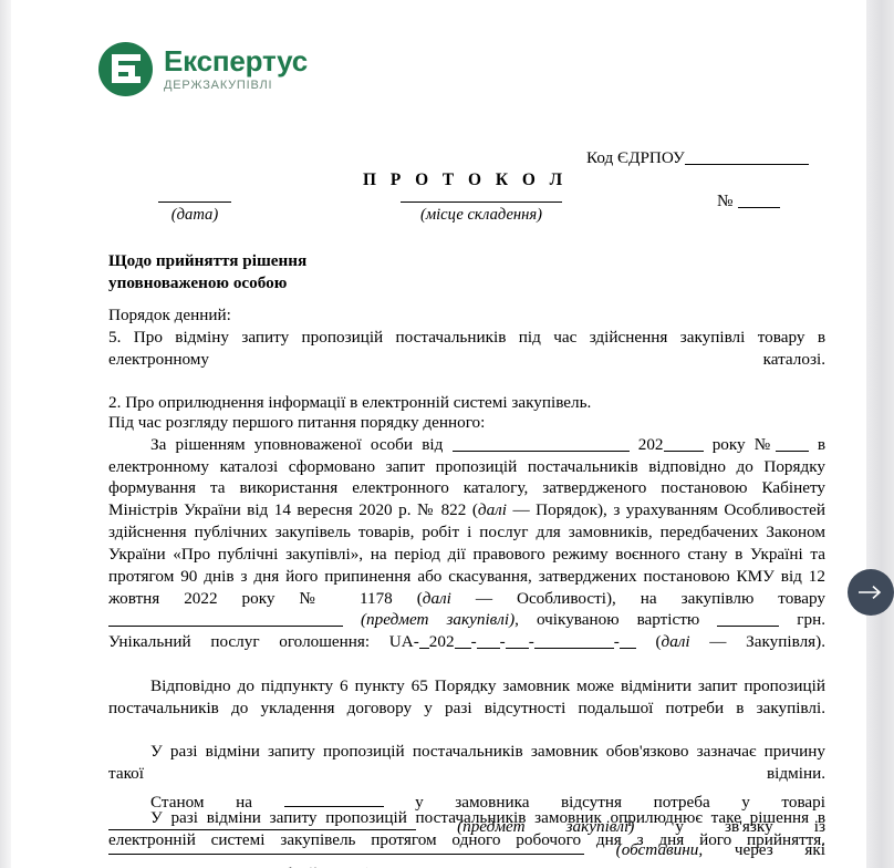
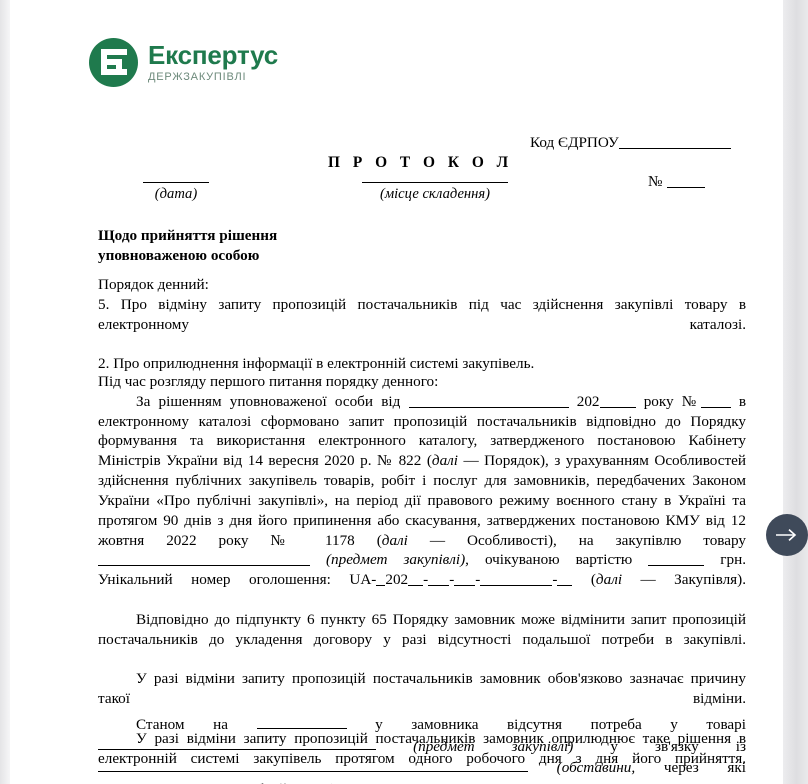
  Експертус
  ДЕРЖЗАКУПІВЛІ
  Код ЄДРПОУ
  П Р О Т О К О Л
  №
  (дата)
  (місце складення)
  Щодо прийняття рішення
  уповноваженою особою
  Порядок денний:
  5. Про відміну запиту пропозицій постачальників під час здійснення закупівлі товару в електронному каталозі.
  2. Про оприлюднення інформації в електронній системі закупівель.
  Під час розгляду першого питання порядку денного:
- За рішенням уповноваженої особи від 202 року № в електронному каталозі сформовано запит пропозицій постачальників відповідно до Порядку формування та використання електронного каталогу, затвердженого постановою Кабінету Міністрів України від 14 вересня 2020 р. № 822 (далі — Порядок), з урахуванням Особливостей здійснення публічних закупівель товарів, робіт і послуг для замовників, передбачених Законом України «Про публічні закупівлі», на період дії правового режиму воєнного стану в Україні та протягом 90 днів з дня його припинення або скасування, затверджених постановою КМУ від 12 жовтня 2022 року № 1178 (далі — Особливості), на закупівлю товару (предмет закупівлі), очікуваною вартістю грн. Унікальний послуг оголошення: UA- 202 - - - - (далі — Закупівля).
+ За рішенням уповноваженої особи від 202 року № в електронному каталозі сформовано запит пропозицій постачальників відповідно до Порядку формування та використання електронного каталогу, затвердженого постановою Кабінету Міністрів України від 14 вересня 2020 р. № 822 (далі — Порядок), з урахуванням Особливостей здійснення публічних закупівель товарів, робіт і послуг для замовників, передбачених Законом України «Про публічні закупівлі», на період дії правового режиму воєнного стану в Україні та протягом 90 днів з дня його припинення або скасування, затверджених постановою КМУ від 12 жовтня 2022 року № 1178 (далі — Особливості), на закупівлю товару (предмет закупівлі), очікуваною вартістю грн. Унікальний номер оголошення: UA- 202 - - - - (далі — Закупівля).
  Відповідно до підпункту 6 пункту 65 Порядку замовник може відмінити запит пропозицій постачальників до укладення договору у разі відсутності подальшої потреби в закупівлі.
  У разі відміни запиту пропозицій постачальників замовник обов'язково зазначає причину такої відміни.
  У разі відміни запиту пропозицій постачальників замовник оприлюднює таке рішення в електронній системі закупівель протягом одного робочого дня з дня його прийняття.
  Станом
  на
  у
  замовника
  відсутня
  потреба
  у
  товарі
  (предмет
  закупівлі)
  у
  зв'язку
  із
  (обставини,
  через
  які
